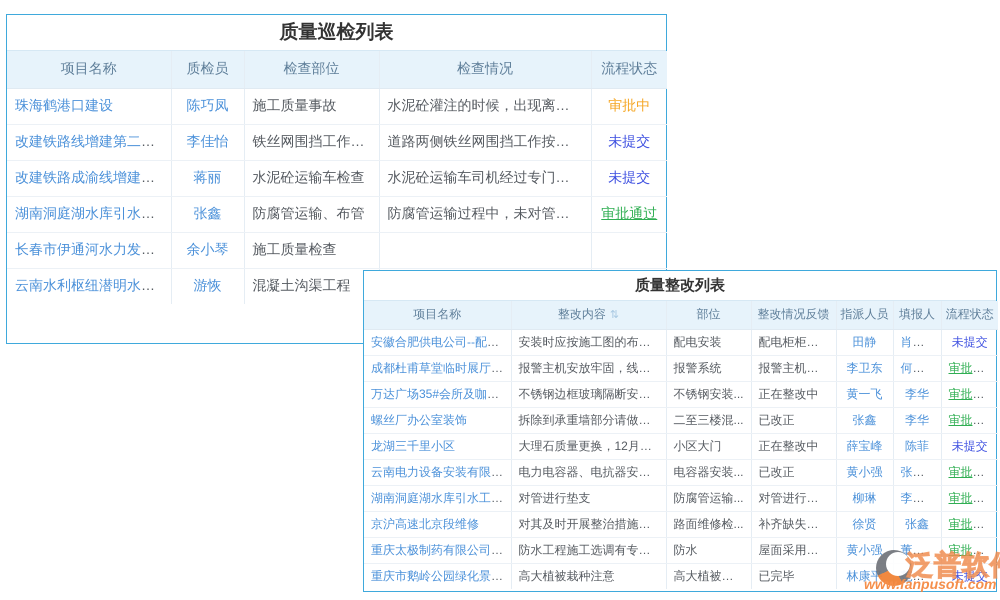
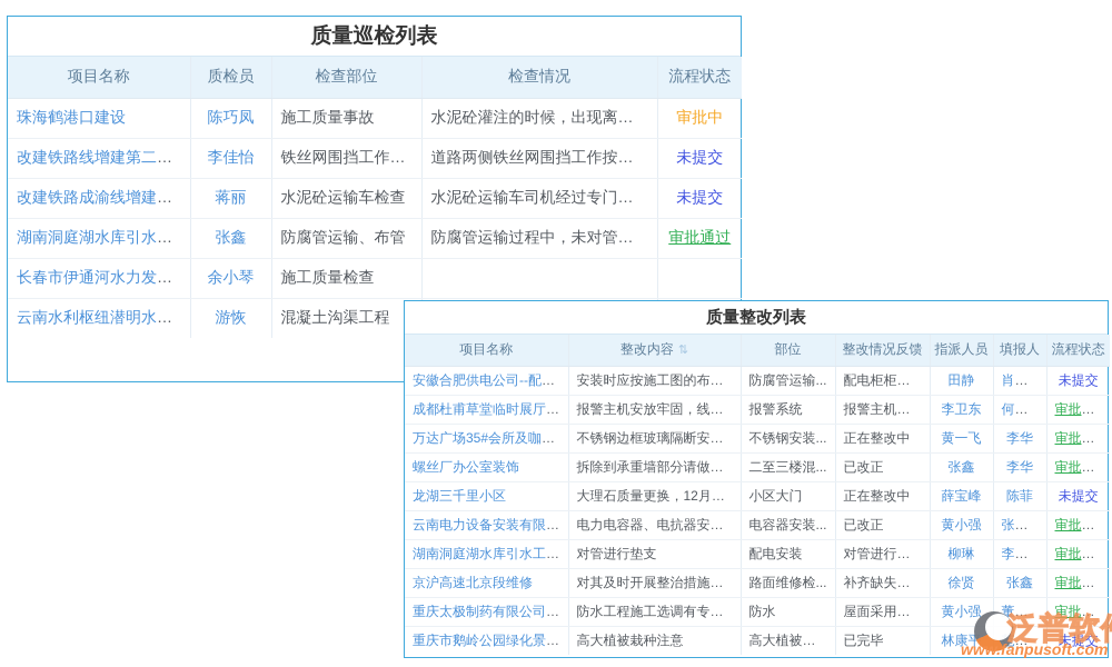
  质量巡检列表
  项目名称	质检员	检查部位	检查情况	流程状态
  珠海鹤港口建设	陈巧凤	施工质量事故	水泥砼灌注的时候，出现离析现象	审批中
  改建铁路线增建第二线...	李佳怡	铁丝网围挡工作检查	道路两侧铁丝网围挡工作按设计..	未提交
  改建铁路成渝线增建第...	蒋丽	水泥砼运输车检查	水泥砼运输车司机经过专门培训..	未提交
  湖南洞庭湖水库引水工...	张鑫	防腐管运输、布管	防腐管运输过程中，未对管进行..	审批通过
  长春市伊通河水力发电...	余小琴	施工质量检查
  云南水利枢纽潜明水库...	游恢	混凝土沟渠工程
  质量整改列表
  项目名称	整改内容 ⇅	部位	整改情况反馈	指派人员	填报人	流程状态
- 安徽合肥供电公司--配电设	安装时应按施工图的布置，	配电安装	配电柜柜体与..	田静	肖亚军	未提交
+ 安徽合肥供电公司--配电设	安装时应按施工图的布置，	防腐管运输...	配电柜柜体与..	田静	肖亚军	未提交
  成都杜甫草堂临时展厅独立	报警主机安放牢固，线缆连	报警系统	报警主机安放..	李卫东	何芷茵	审批通过
  万达广场35#会所及咖啡厅	不锈钢边框玻璃隔断安装不	不锈钢安装...	正在整改中	黄一飞	李华	审批通过
  螺丝厂办公室装饰	拆除到承重墙部分请做好加	二至三楼混...	已改正	张鑫	李华	审批通过
  龙湖三千里小区	大理石质量更换，12月31日	小区大门	正在整改中	薛宝峰	陈菲	未提交
  云南电力设备安装有限公司	电力电容器、电抗器安装方	电容器安装...	已改正	黄小强	张小东	审批通过
- 湖南洞庭湖水库引水工程施	对管进行垫支	防腐管运输...	对管进行垫支	柳琳	李若若	审批通过
+ 湖南洞庭湖水库引水工程施	对管进行垫支	配电安装	对管进行垫支	柳琳	李若若	审批通过
  京沪高速北京段维修	对其及时开展整治措施，桥	路面维修检...	补齐缺失标志..	徐贤	张鑫	审批通过
  重庆太极制药有限公司亳州	防水工程施工选调有专业资	防水	屋面采用聚氨..	黄小强	董清平	审批通过
  重庆市鹅岭公园绿化景观提	高大植被栽种注意	高大植被栽种	已完毕	林康平	思哲	未提交
  泛普软
  www.fanpusoft.com
